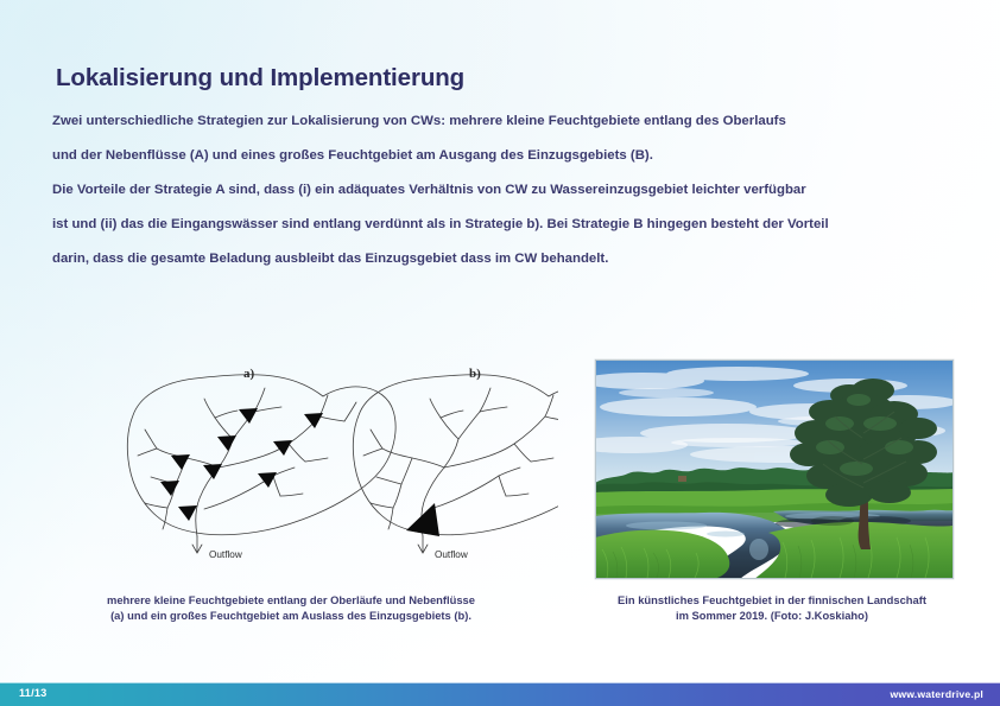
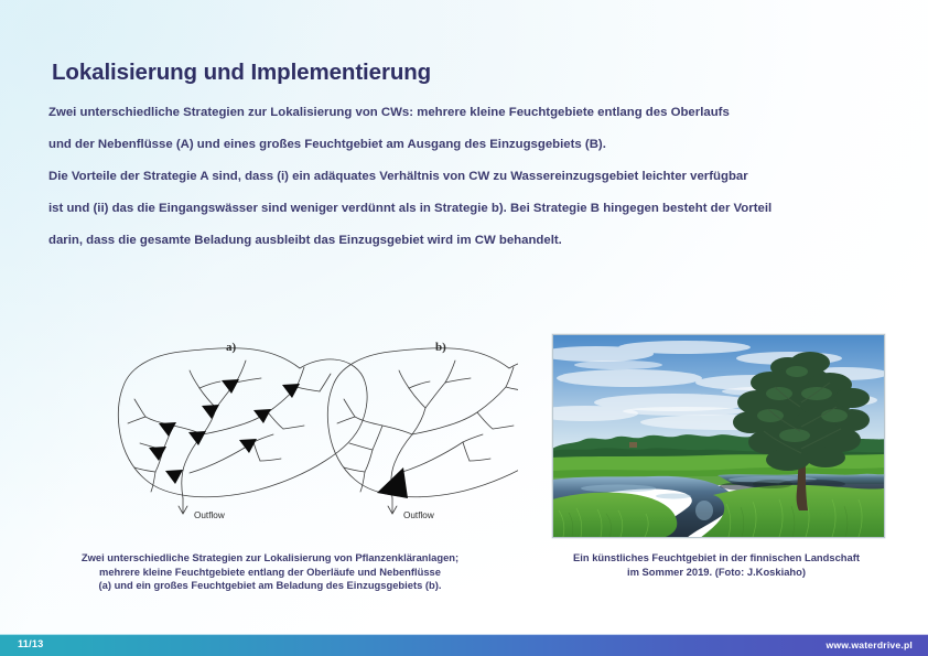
  Lokalisierung und Implementierung
  Zwei unterschiedliche Strategien zur Lokalisierung von CWs: mehrere kleine Feuchtgebiete entlang des Oberlaufs
  und der Nebenflüsse (A) und eines großes Feuchtgebiet am Ausgang des Einzugsgebiets (B).
  Die Vorteile der Strategie A sind, dass (i) ein adäquates Verhältnis von CW zu Wassereinzugsgebiet leichter verfügbar
- ist und (ii) das die Eingangswässer sind entlang verdünnt als in Strategie b). Bei Strategie B hingegen besteht der Vorteil
+ ist und (ii) das die Eingangswässer sind weniger verdünnt als in Strategie b). Bei Strategie B hingegen besteht der Vorteil
- darin, dass die gesamte Beladung ausbleibt das Einzugsgebiet dass im CW behandelt.
+ darin, dass die gesamte Beladung ausbleibt das Einzugsgebiet wird im CW behandelt.
  a)
  b)
  Outflow
  Outflow
+ Zwei unterschiedliche Strategien zur Lokalisierung von Pflanzenkläranlagen;
  mehrere kleine Feuchtgebiete entlang der Oberläufe und Nebenflüsse
- (a) und ein großes Feuchtgebiet am Auslass des Einzugsgebiets (b).
+ (a) und ein großes Feuchtgebiet am Beladung des Einzugsgebiets (b).
  Ein künstliches Feuchtgebiet in der finnischen Landschaft
  im Sommer 2019. (Foto: J.Koskiaho)
  11/13
  www.waterdrive.pl
